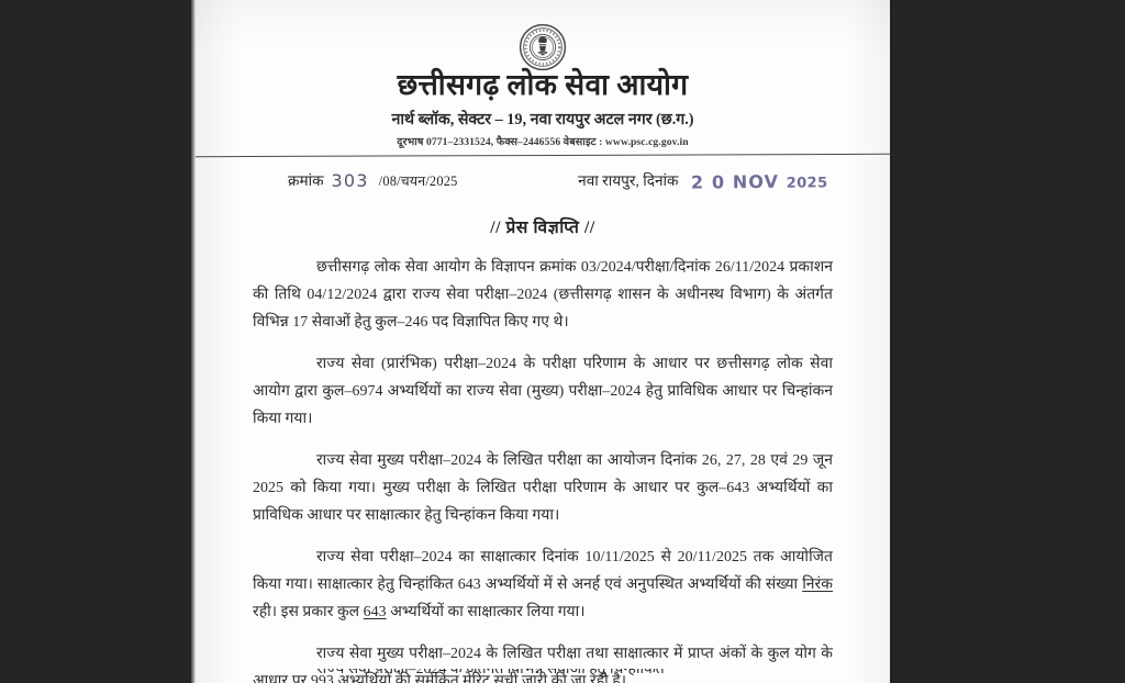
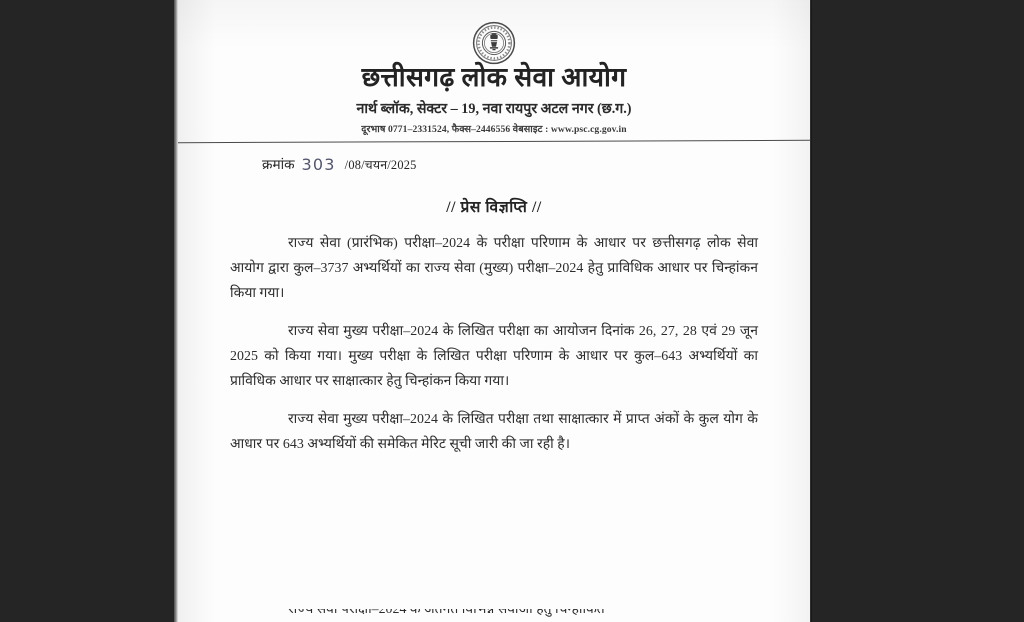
  छत्तीसगढ़ लोक सेवा आयोग
  नार्थ ब्लॉक, सेक्टर – 19, नवा रायपुर अटल नगर (छ.ग.)
  दूरभाष 0771–2331524, फैक्स–2446556 वेबसाइट : www.psc.cg.gov.in
  क्रमांक
  303
  /08/चयन/2025
- नवा रायपुर, दिनांक
- 2 0 NOV 2025
  // प्रेस विज्ञप्ति //
- छत्तीसगढ़ लोक सेवा आयोग के विज्ञापन क्रमांक 03/2024/परीक्षा/दिनांक 26/11/2024 प्रकाशन की तिथि 04/12/2024 द्वारा राज्य सेवा परीक्षा–2024 (छत्तीसगढ़ शासन के अधीनस्थ विभाग) के अंतर्गत विभिन्न 17 सेवाओं हेतु कुल–246 पद विज्ञापित किए गए थे।
- राज्य सेवा (प्रारंभिक) परीक्षा–2024 के परीक्षा परिणाम के आधार पर छत्तीसगढ़ लोक सेवा आयोग द्वारा कुल–6974 अभ्यर्थियों का राज्य सेवा (मुख्य) परीक्षा–2024 हेतु प्राविधिक आधार पर चिन्हांकन किया गया।
+ राज्य सेवा (प्रारंभिक) परीक्षा–2024 के परीक्षा परिणाम के आधार पर छत्तीसगढ़ लोक सेवा आयोग द्वारा कुल–3737 अभ्यर्थियों का राज्य सेवा (मुख्य) परीक्षा–2024 हेतु प्राविधिक आधार पर चिन्हांकन किया गया।
  राज्य सेवा मुख्य परीक्षा–2024 के लिखित परीक्षा का आयोजन दिनांक 26, 27, 28 एवं 29 जून 2025 को किया गया। मुख्य परीक्षा के लिखित परीक्षा परिणाम के आधार पर कुल–643 अभ्यर्थियों का प्राविधिक आधार पर साक्षात्कार हेतु चिन्हांकन किया गया।
- राज्य सेवा परीक्षा–2024 का साक्षात्कार दिनांक 10/11/2025 से 20/11/2025 तक आयोजित किया गया। साक्षात्कार हेतु चिन्हांकित 643 अभ्यर्थियों में से अनर्ह एवं अनुपस्थित अभ्यर्थियों की संख्या निरंक रही। इस प्रकार कुल 643 अभ्यर्थियों का साक्षात्कार लिया गया।
- राज्य सेवा मुख्य परीक्षा–2024 के लिखित परीक्षा तथा साक्षात्कार में प्राप्त अंकों के कुल योग के आधार पर 993 अभ्यर्थियों की समेकित मेरिट सूची जारी की जा रही है।
+ राज्य सेवा मुख्य परीक्षा–2024 के लिखित परीक्षा तथा साक्षात्कार में प्राप्त अंकों के कुल योग के आधार पर 643 अभ्यर्थियों की समेकित मेरिट सूची जारी की जा रही है।
  राज्य सेवा परीक्षा–2024 के अंतर्गत विभिन्न सेवाओं हेतु चिन्हांकित
